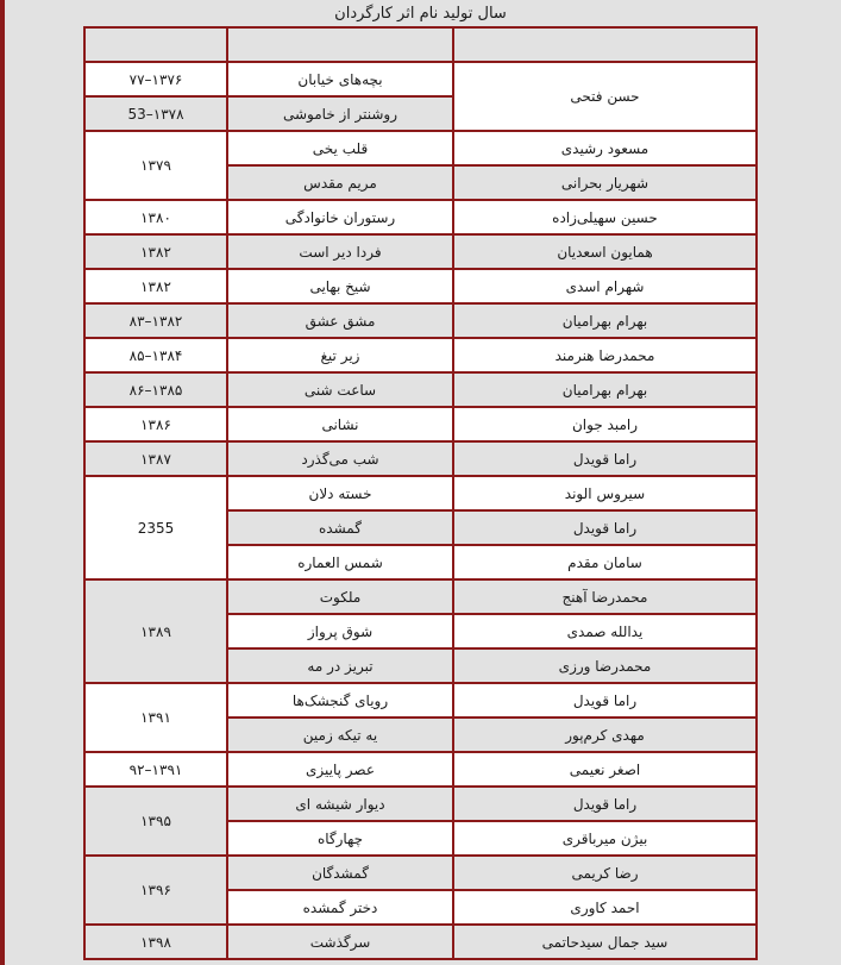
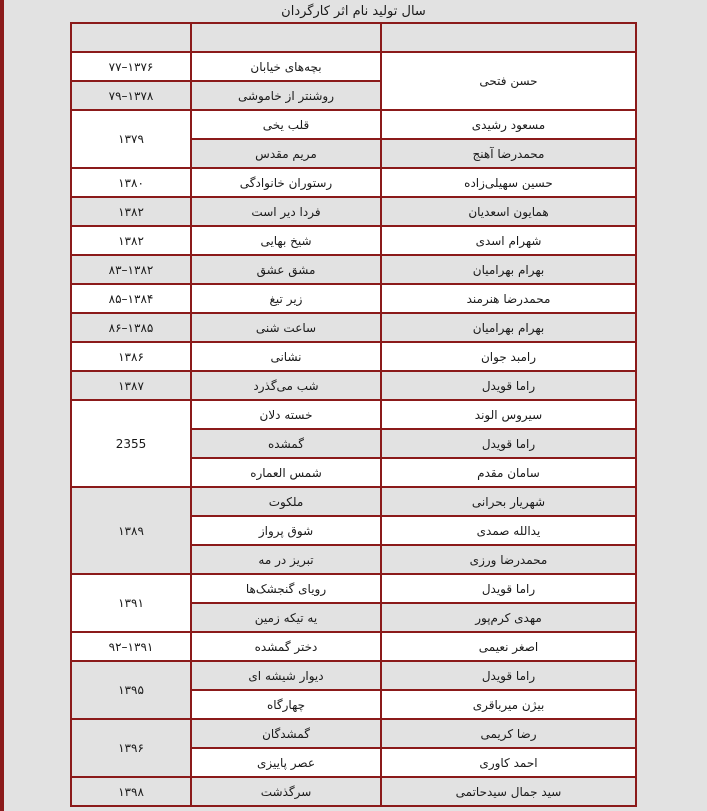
  سال تولید نام اثر کارگردان
  حسن فتحی	بچه‌های خیابان	۱۳۷۶–۷۷
- روشنتر از خاموشی	۱۳۷۸–53
+ روشنتر از خاموشی	۱۳۷۸–۷۹
  مسعود رشیدی	قلب یخی	۱۳۷۹
- شهریار بحرانی	مریم مقدس
+ محمدرضا آهنج	مریم مقدس
  حسین سهیلی‌زاده	رستوران خانوادگی	۱۳۸۰
  همایون اسعدیان	فردا دیر است	۱۳۸۲
  شهرام اسدی	شیخ بهایی	۱۳۸۲
  بهرام بهرامیان	مشق عشق	۱۳۸۲–۸۳
  محمدرضا هنرمند	زیر تیغ	۱۳۸۴–۸۵
  بهرام بهرامیان	ساعت شنی	۱۳۸۵–۸۶
  رامبد جوان	نشانی	۱۳۸۶
  راما قویدل	شب می‌گذرد	۱۳۸۷
  سیروس الوند	خسته دلان	2355
  راما قویدل	گمشده
  سامان مقدم	شمس العماره
- محمدرضا آهنج	ملکوت	۱۳۸۹
+ شهریار بحرانی	ملکوت	۱۳۸۹
  یدالله صمدی	شوق پرواز
  محمدرضا ورزی	تبریز در مه
  راما قویدل	رویای گنجشکها	۱۳۹۱
  مهدی کرم‌پور	یه تیکه زمین
- اصغر نعیمی	عصر پاییزی	۱۳۹۱–۹۲
+ اصغر نعیمی	دختر گمشده	۱۳۹۱–۹۲
  راما قویدل	دیوار شیشه ای	۱۳۹۵
  بیژن میرباقری	چهارگاه
  رضا کریمی	گمشدگان	۱۳۹۶
- احمد کاوری	دختر گمشده
+ احمد کاوری	عصر پاییزی
  سید جمال سیدحاتمی	سرگذشت	۱۳۹۸
